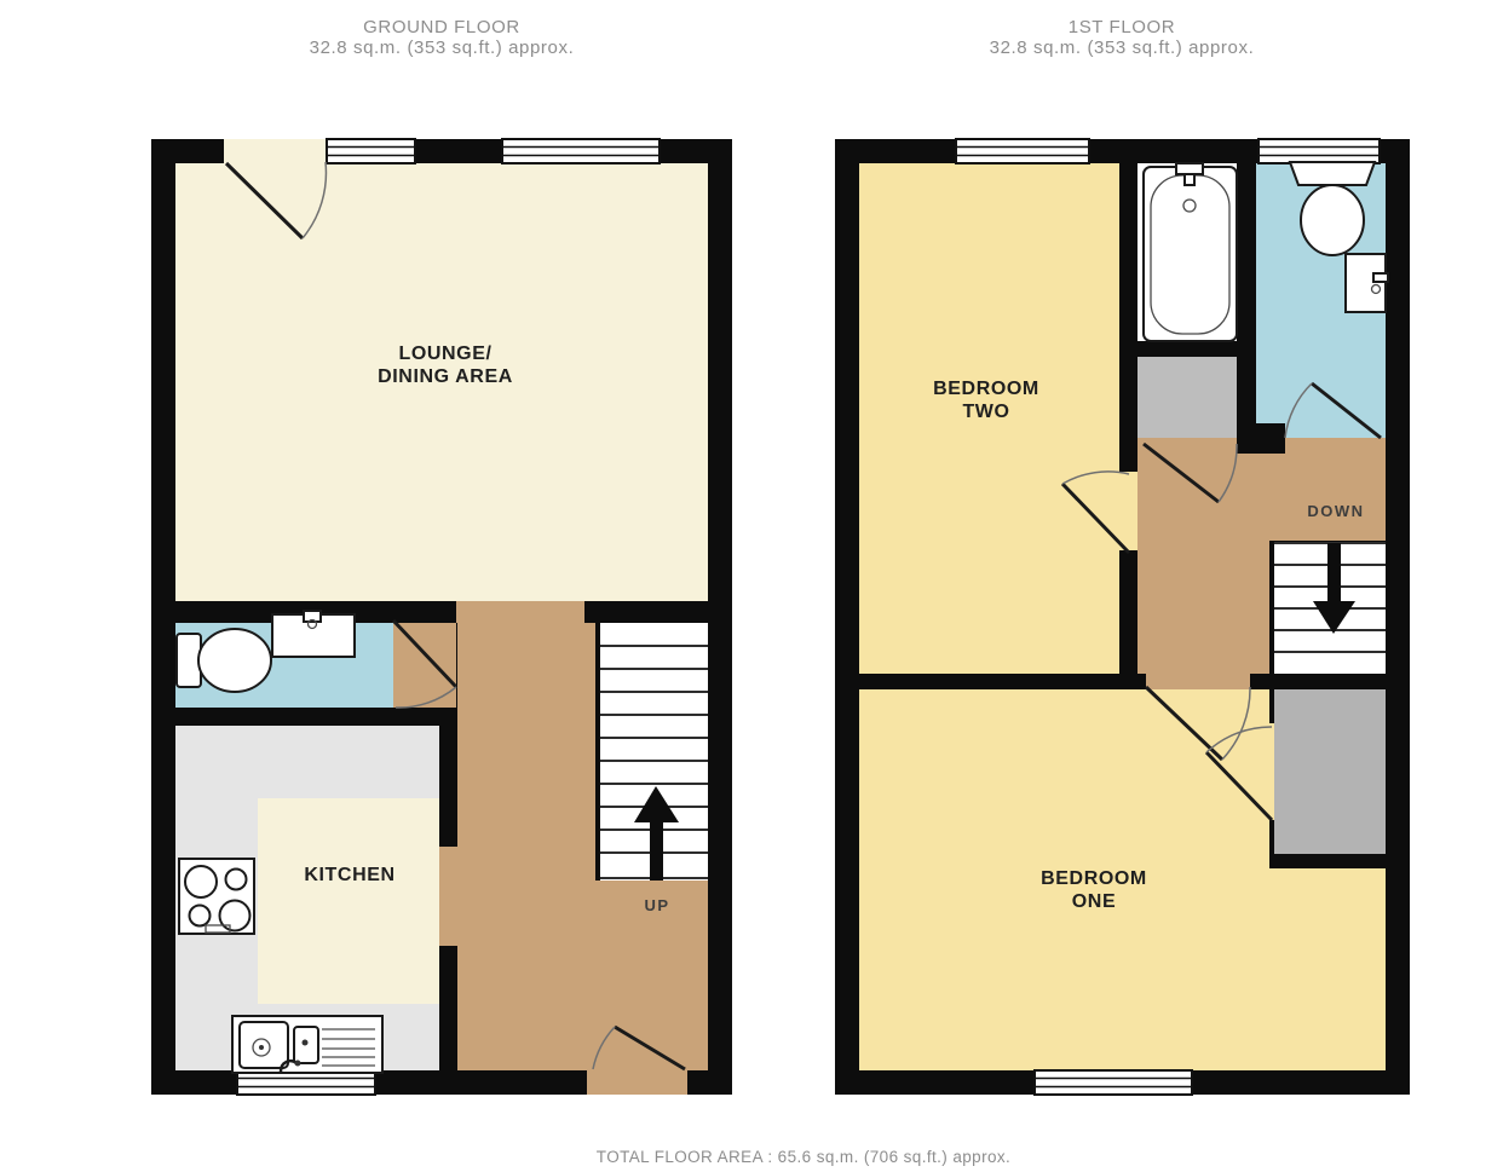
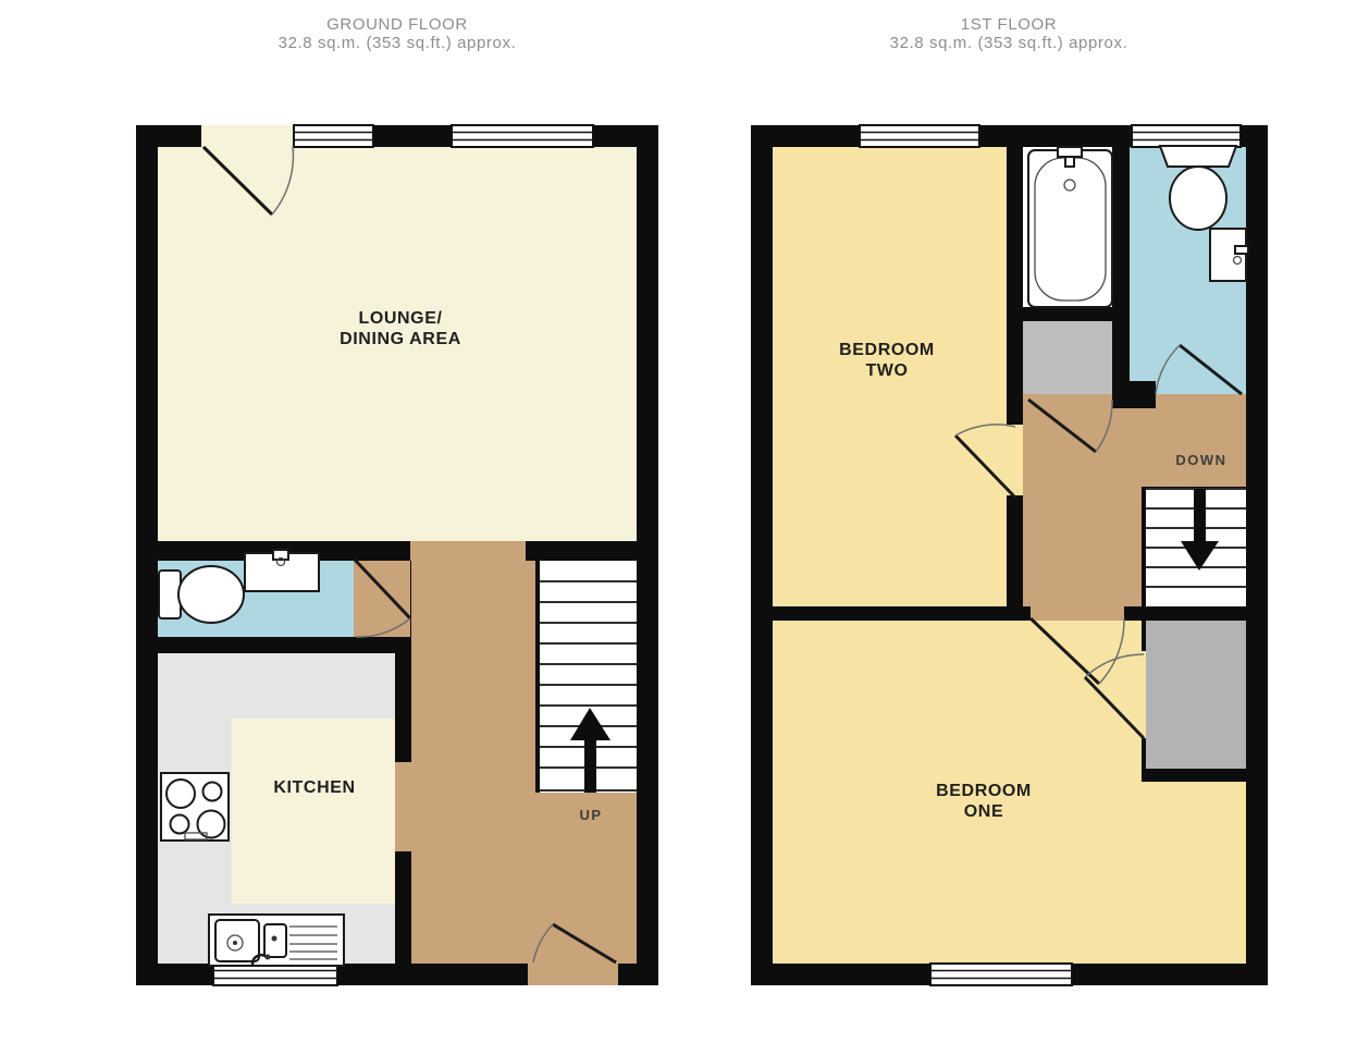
  GROUND FLOOR
  32.8 sq.m. (353 sq.ft.) approx.
  1ST FLOOR
  32.8 sq.m. (353 sq.ft.) approx.
  LOUNGE/
  DINING AREA
  KITCHEN
  UP
  BEDROOM
  TWO
  BEDROOM
  ONE
  DOWN
- TOTAL FLOOR AREA : 65.6 sq.m. (706 sq.ft.) approx.
